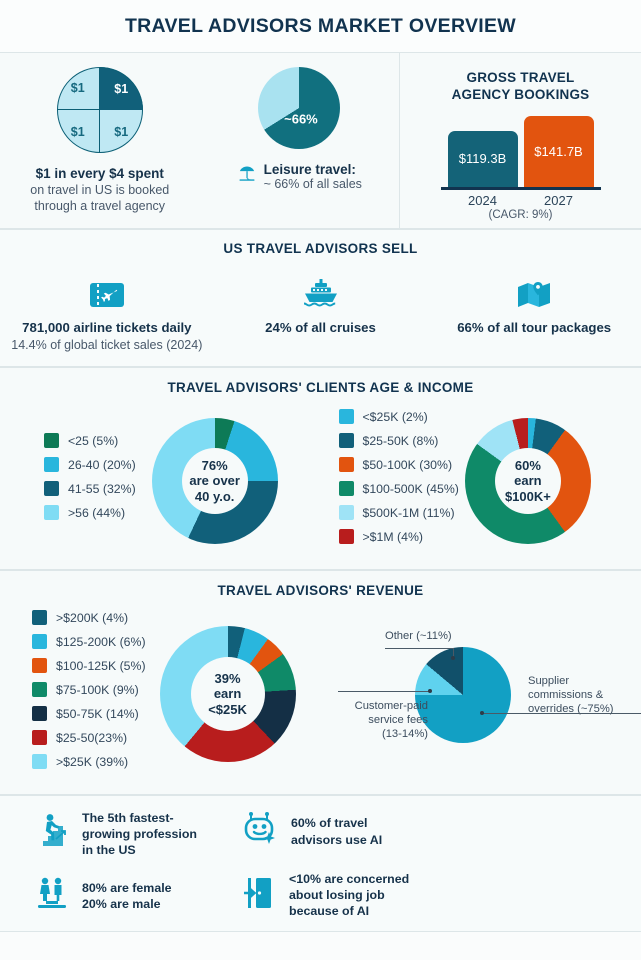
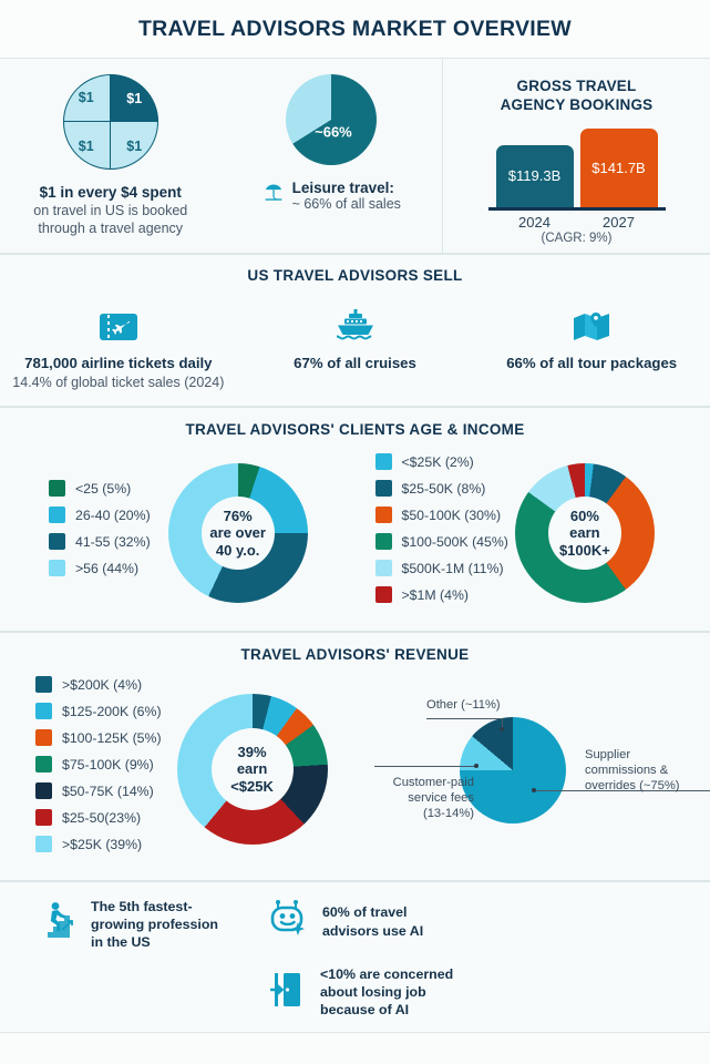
  TRAVEL ADVISORS MARKET OVERVIEW
  $1
  $1
  $1
  $1
  $1 in every $4 spent
  on travel in US is booked
  through a travel agency
  ~66%
  Leisure travel:
  ~ 66% of all sales
  GROSS TRAVEL
  AGENCY BOOKINGS
  $119.3B
  $141.7B
  2024
  2027
  (CAGR: 9%)
  US TRAVEL ADVISORS SELL
  781,000 airline tickets daily
  14.4% of global ticket sales (2024)
- 24% of all cruises
+ 67% of all cruises
  66% of all tour packages
  TRAVEL ADVISORS' CLIENTS AGE & INCOME
  <25 (5%)
  26-40 (20%)
  41-55 (32%)
  >56 (44%)
  76%
  are over
  40 y.o.
  <$25K (2%)
  $25-50K (8%)
  $50-100K (30%)
  $100-500K (45%)
  $500K-1M (11%)
  >$1M (4%)
  60%
  earn
  $100K+
  TRAVEL ADVISORS' REVENUE
  >$200K (4%)
  $125-200K (6%)
  $100-125K (5%)
  $75-100K (9%)
  $50-75K (14%)
  $25-50(23%)
  >$25K (39%)
  39%
  earn
  <$25K
  Other (~11%)
  Customer-paid
  service fees
  (13-14%)
  Supplier
  commissions &
  overrides (~75%)
  The 5th fastest-
  growing profession
  in the US
- 80% are female
- 20% are male
  60% of travel
  advisors use AI
  <10% are concerned
  about losing job
  because of AI
